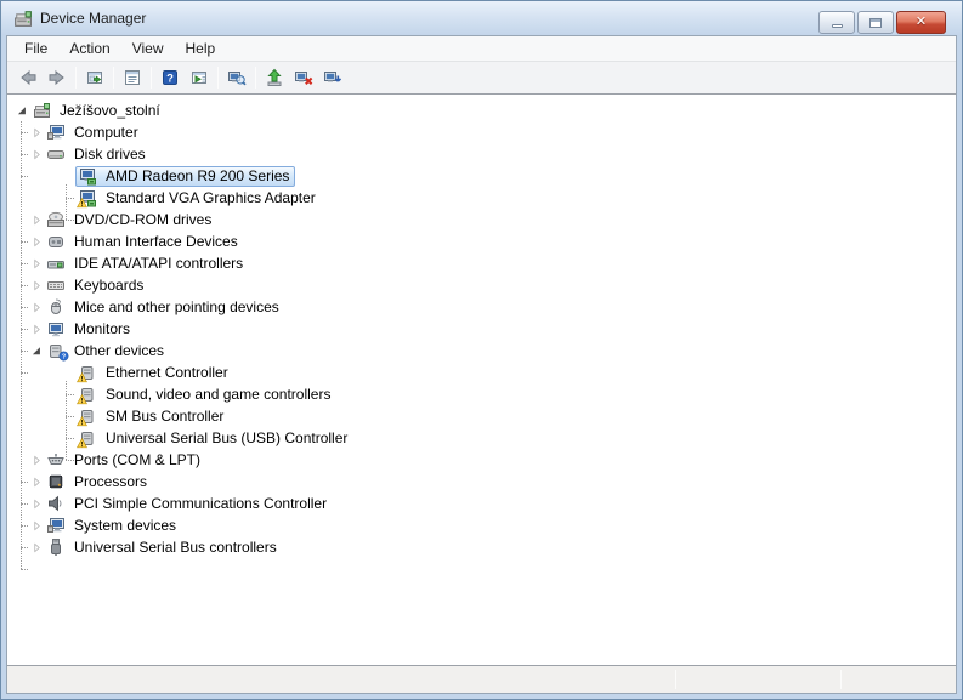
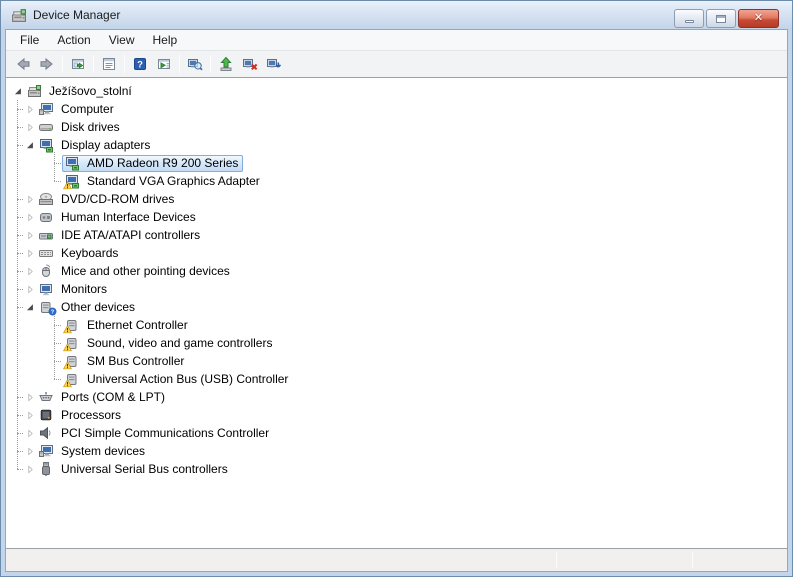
  Device Manager
  ✕
  File
  Action
  View
  Help
  ?
  Ježíšovo_stolní
  Computer
  Disk drives
+ Display adapters
  AMD Radeon R9 200 Series
  Standard VGA Graphics Adapter
  DVD/CD-ROM drives
  Human Interface Devices
  IDE ATA/ATAPI controllers
  Keyboards
  Mice and other pointing devices
  Monitors
  Other devices
  Ethernet Controller
  Sound, video and game controllers
  SM Bus Controller
- Universal Serial Bus (USB) Controller
+ Universal Action Bus (USB) Controller
  Ports (COM & LPT)
  Processors
  PCI Simple Communications Controller
  System devices
  Universal Serial Bus controllers
